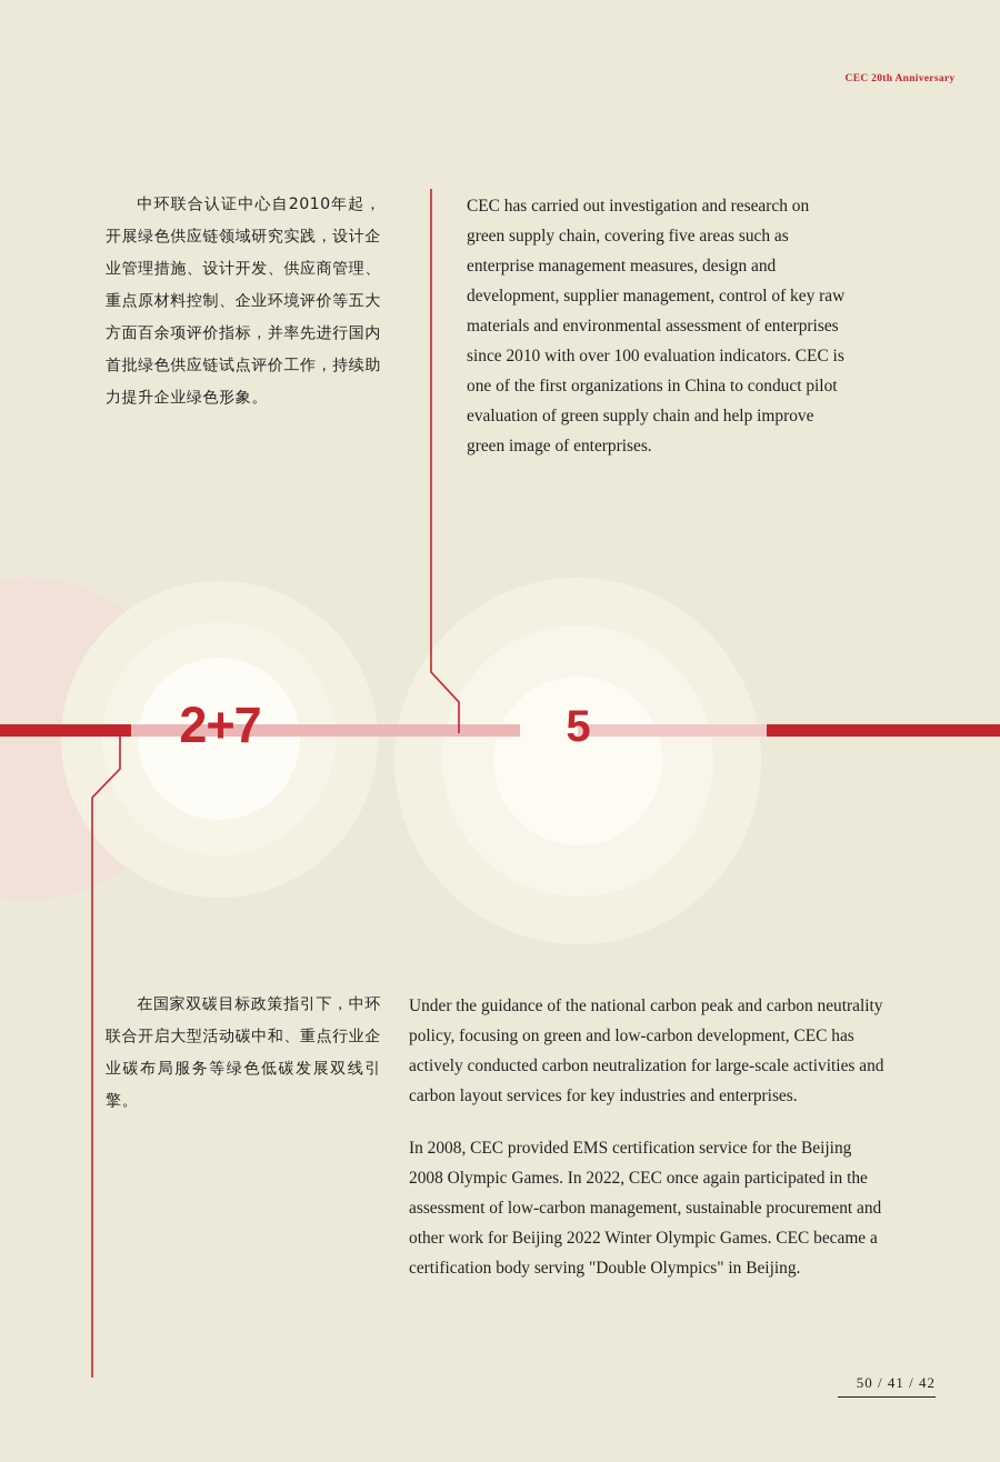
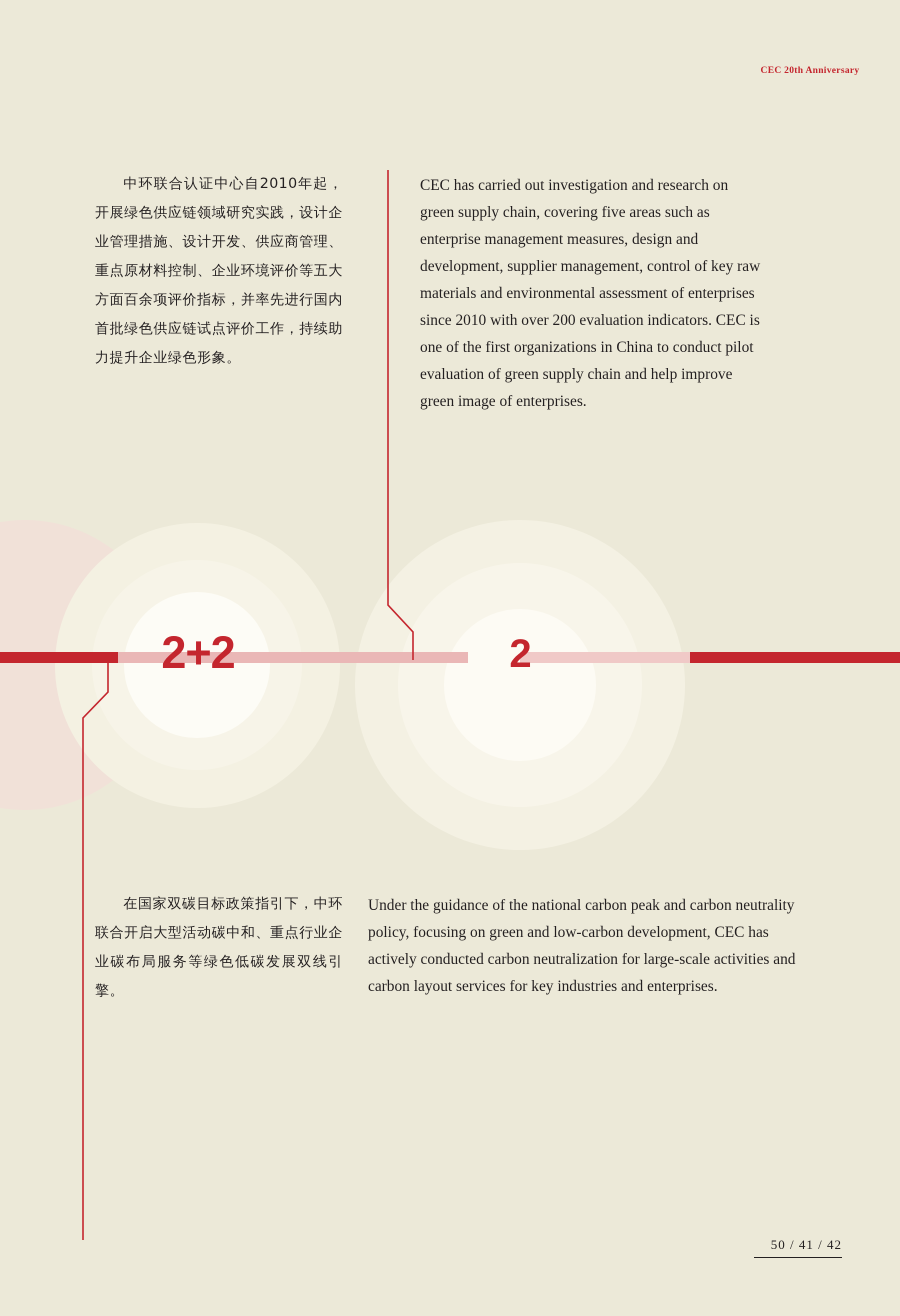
- 2+7
+ 2+2
- 5
+ 2
  CEC 20th Anniversary
  中环联合认证中心自2010年起，开展绿色供应链领域研究实践，设计企业管理措施、设计开发、供应商管理、重点原材料控制、企业环境评价等五大方面百余项评价指标，并率先进行国内首批绿色供应链试点评价工作，持续助力提升企业绿色形象。
- CEC has carried out investigation and research on green supply chain, covering five areas such as enterprise management measures, design and development, supplier management, control of key raw materials and environmental assessment of enterprises since 2010 with over 100 evaluation indicators. CEC is one of the first organizations in China to conduct pilot evaluation of green supply chain and help improve green image of enterprises.
+ CEC has carried out investigation and research on green supply chain, covering five areas such as enterprise management measures, design and development, supplier management, control of key raw materials and environmental assessment of enterprises since 2010 with over 200 evaluation indicators. CEC is one of the first organizations in China to conduct pilot evaluation of green supply chain and help improve green image of enterprises.
  在国家双碳目标政策指引下，中环联合开启大型活动碳中和、重点行业企业碳布局服务等绿色低碳发展双线引擎。
  Under the guidance of the national carbon peak and carbon neutrality policy, focusing on green and low-carbon development, CEC has actively conducted carbon neutralization for large-scale activities and carbon layout services for key industries and enterprises.
- In 2008, CEC provided EMS certification service for the Beijing 2008 Olympic Games. In 2022, CEC once again participated in the assessment of low-carbon management, sustainable procurement and other work for Beijing 2022 Winter Olympic Games. CEC became a certification body serving "Double Olympics" in Beijing.
  50 / 41 / 42
